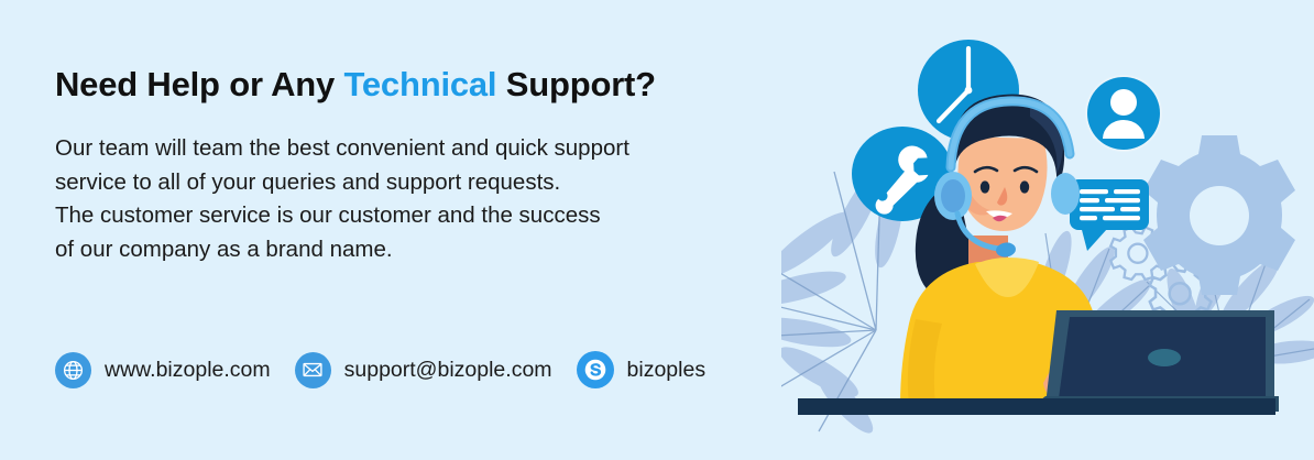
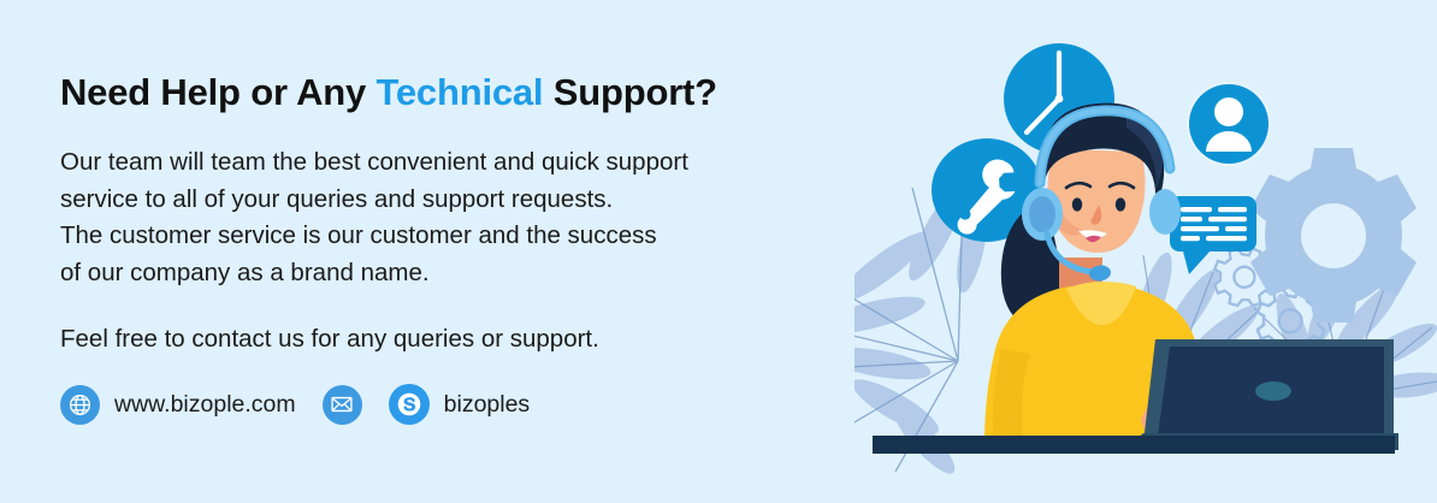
  Need Help or Any Technical Support?
  Our team will team the best convenient and quick support
  service to all of your queries and support requests.
  The customer service is our customer and the success
  of our company as a brand name.
+ Feel free to contact us for any queries or support.
  www.bizople.com
- support@bizople.com
  bizoples
